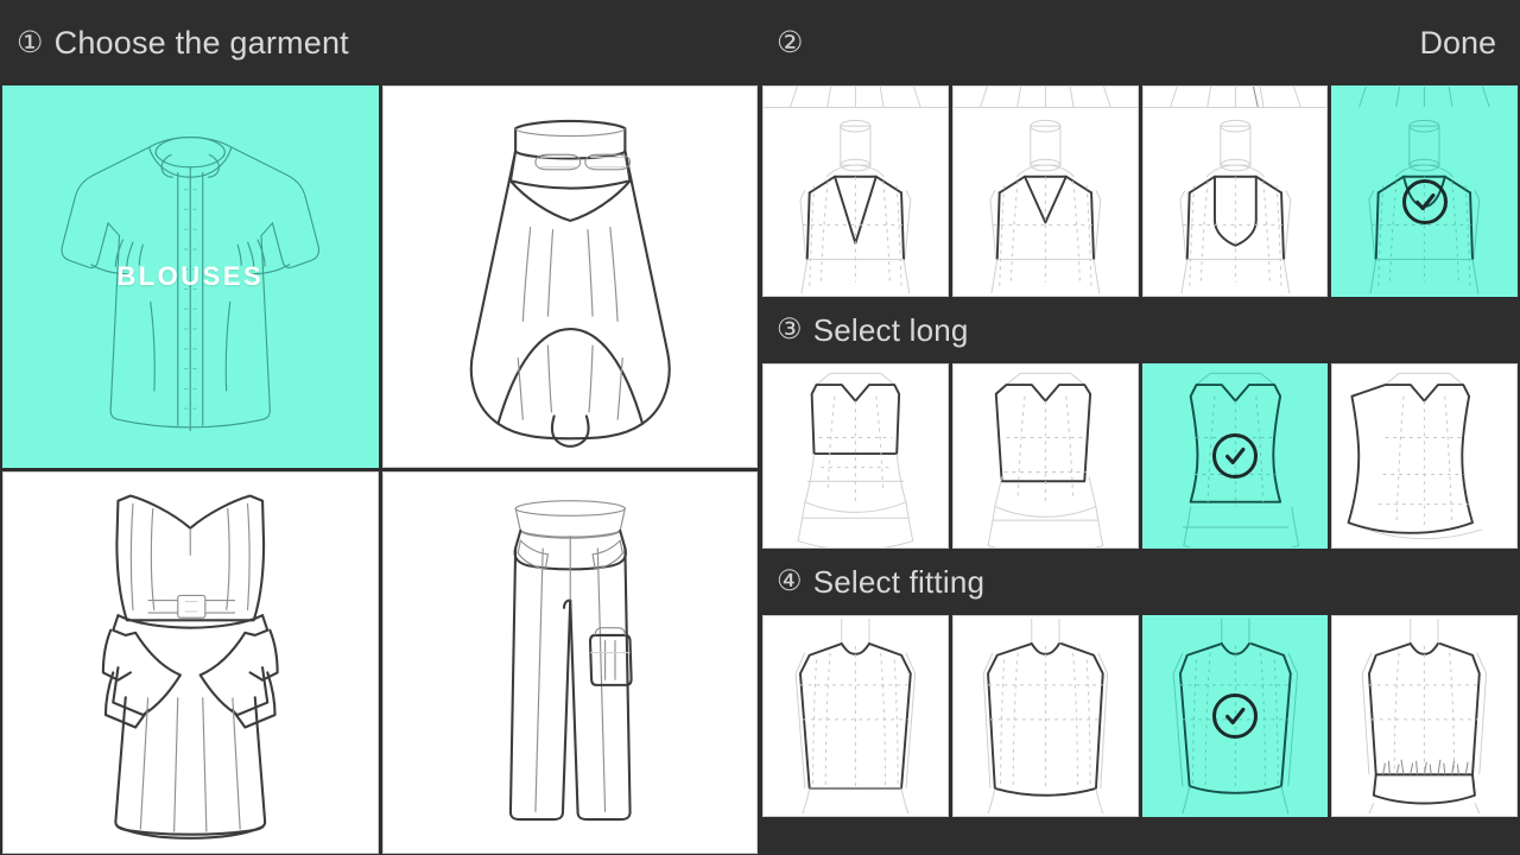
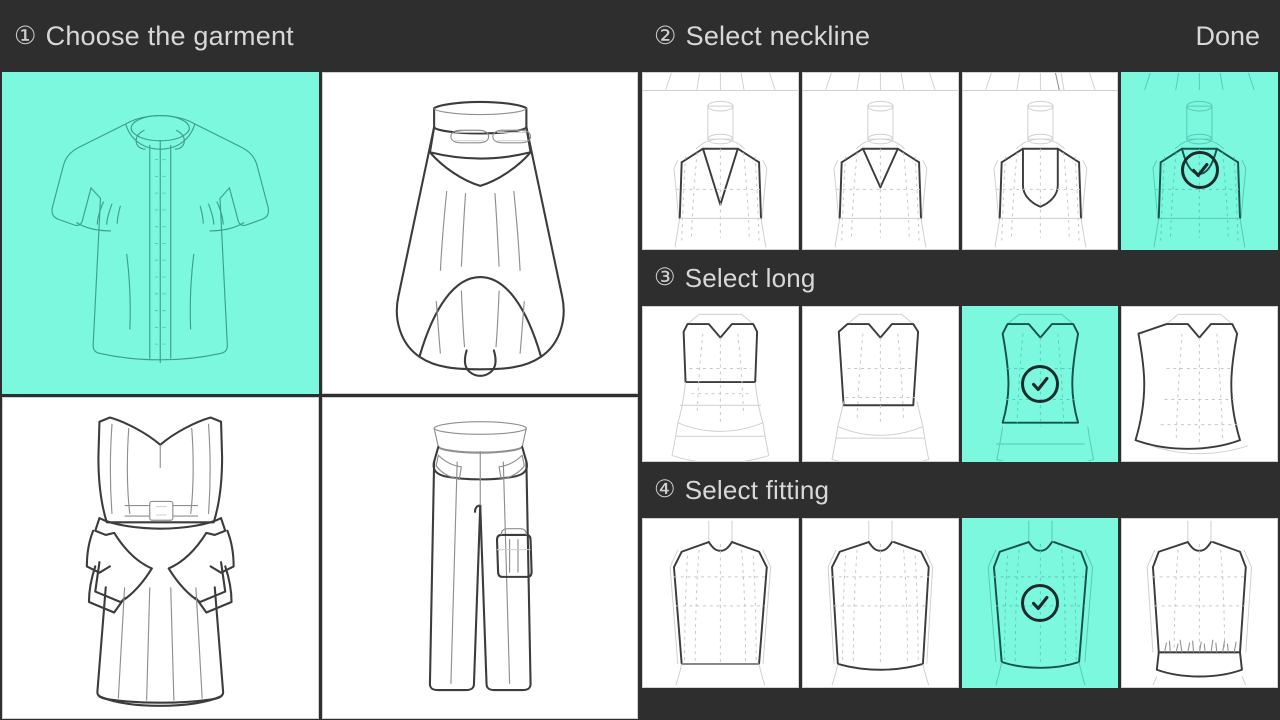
  ①
  Choose the garment
- BLOUSES
  ②
+ Select neckline
  Done
  ③
  Select long
  ④
  Select fitting
